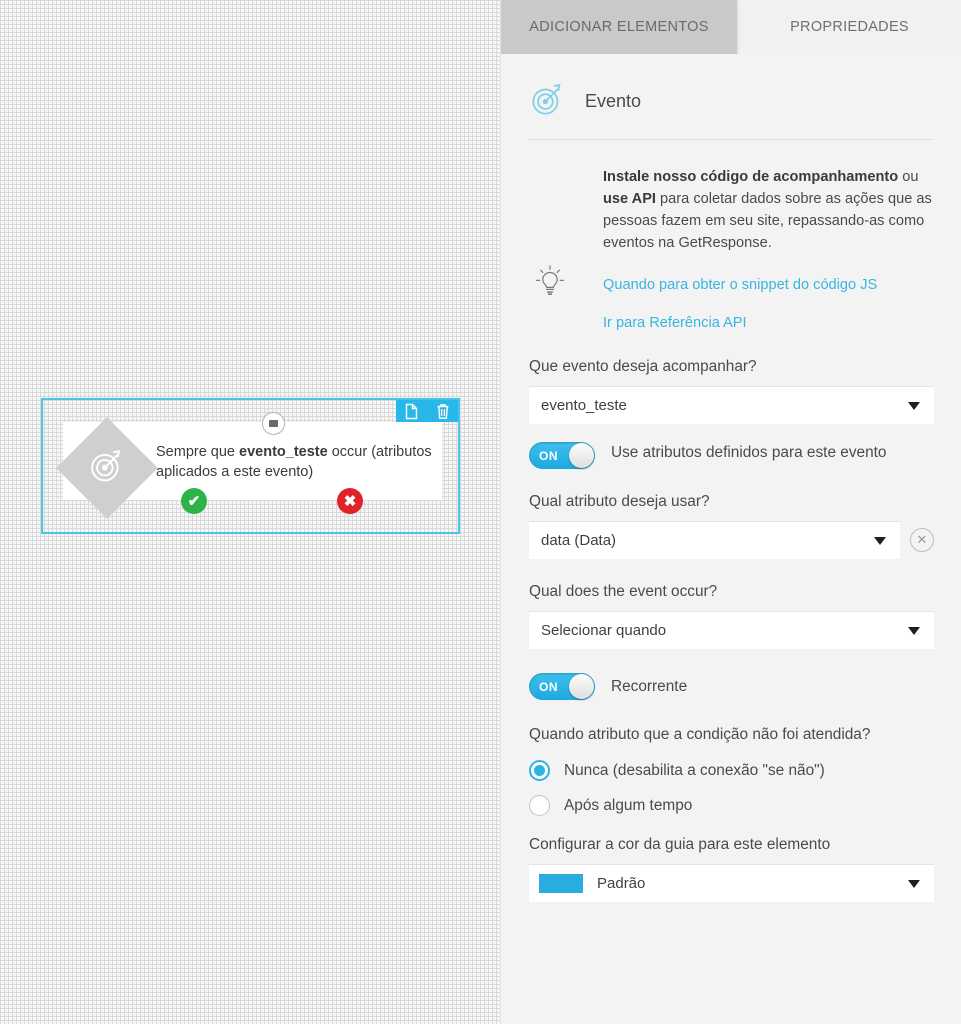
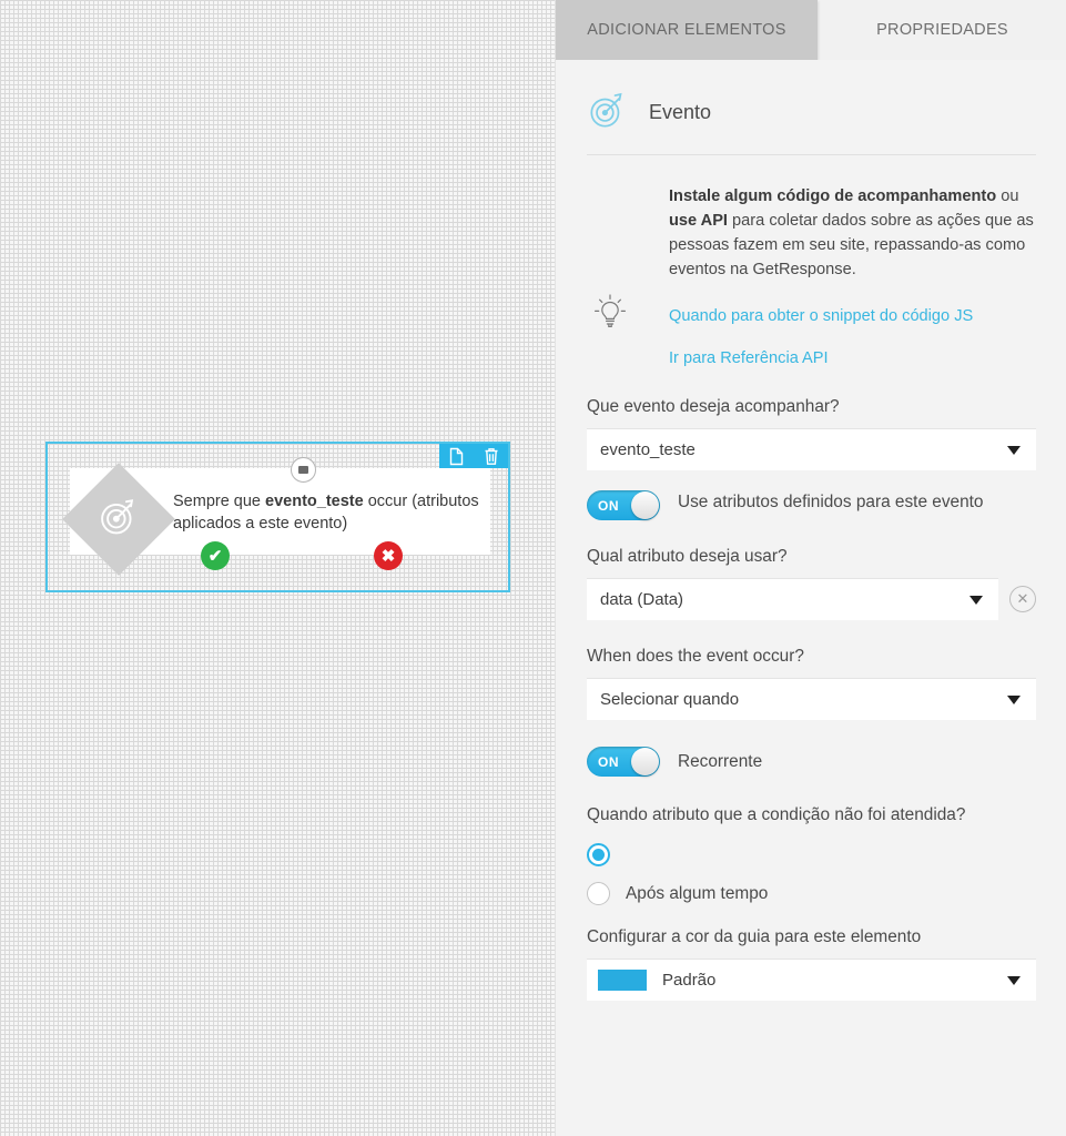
  Sempre que evento_teste occur (atributos aplicados a este evento)
  ✔
  ✖
  ADICIONAR ELEMENTOS
  PROPRIEDADES
  Evento
- Instale nosso código de acompanhamento ou use API para coletar dados sobre as ações que as pessoas fazem em seu site, repassando-as como eventos na GetResponse.
+ Instale algum código de acompanhamento ou use API para coletar dados sobre as ações que as pessoas fazem em seu site, repassando-as como eventos na GetResponse.
  Quando para obter o snippet do código JS
  Ir para Referência API
  Que evento deseja acompanhar?
  evento_teste
  ON
  Use atributos definidos para este evento
  Qual atributo deseja usar?
  data (Data)
  ✕
- Qual does the event occur?
+ When does the event occur?
  Selecionar quando
  ON
  Recorrente
  Quando atributo que a condição não foi atendida?
- Nunca (desabilita a conexão "se não")
  Após algum tempo
  Configurar a cor da guia para este elemento
  Padrão
